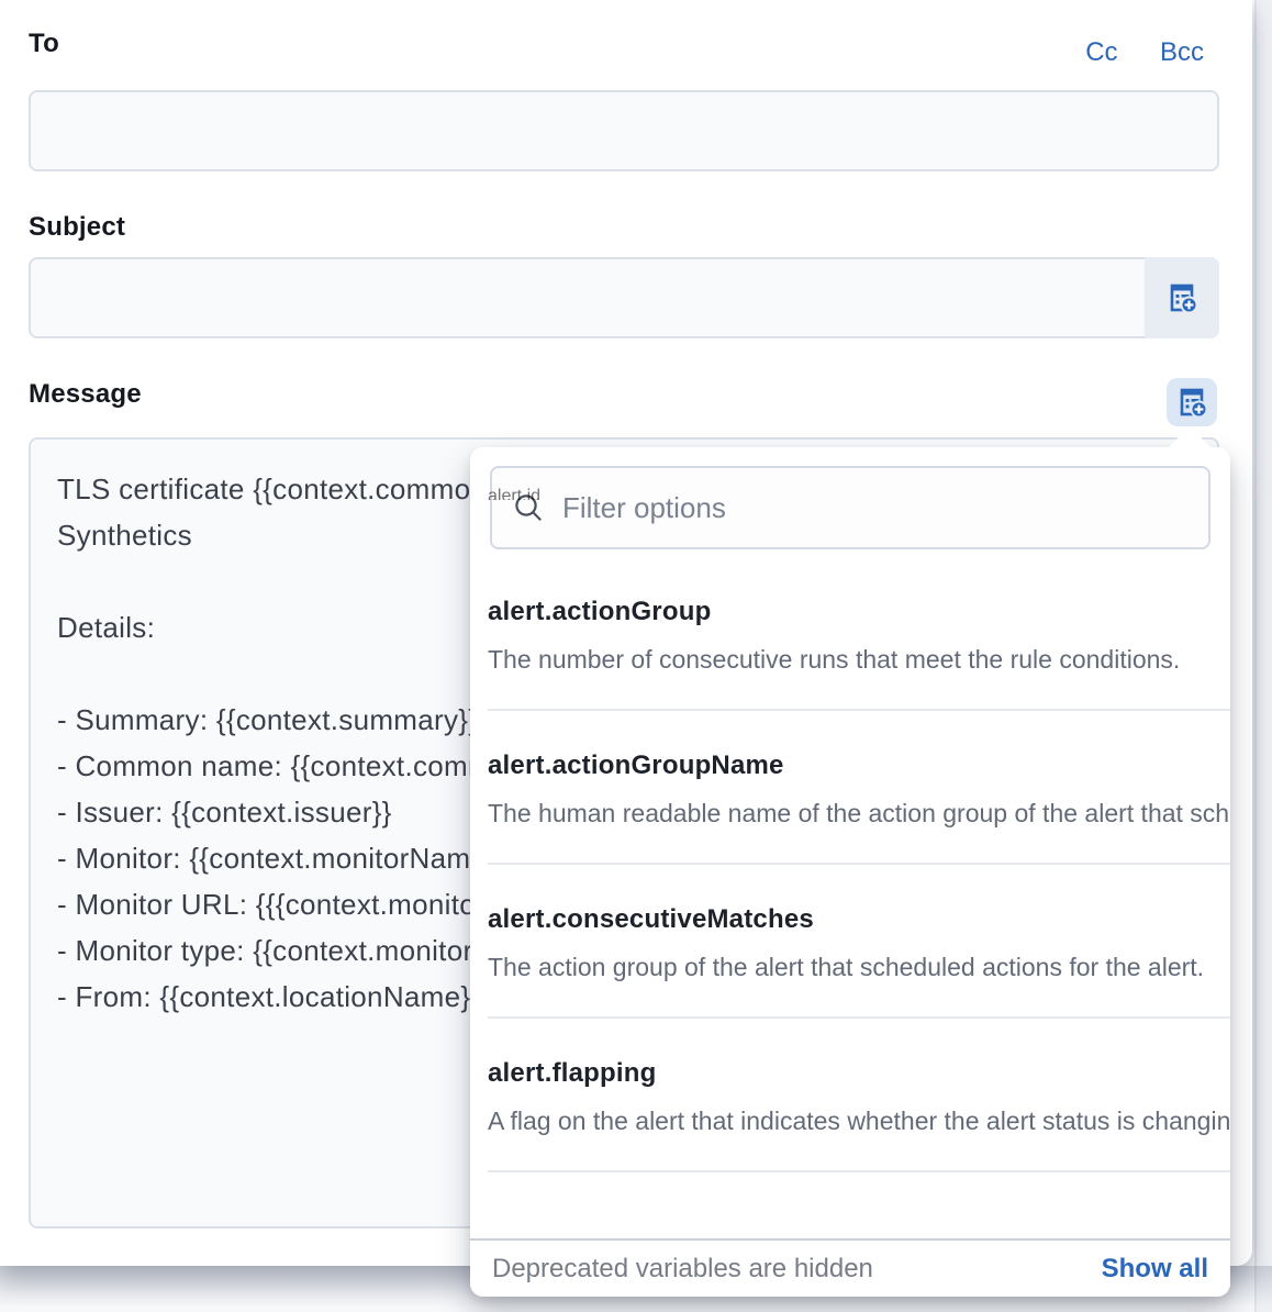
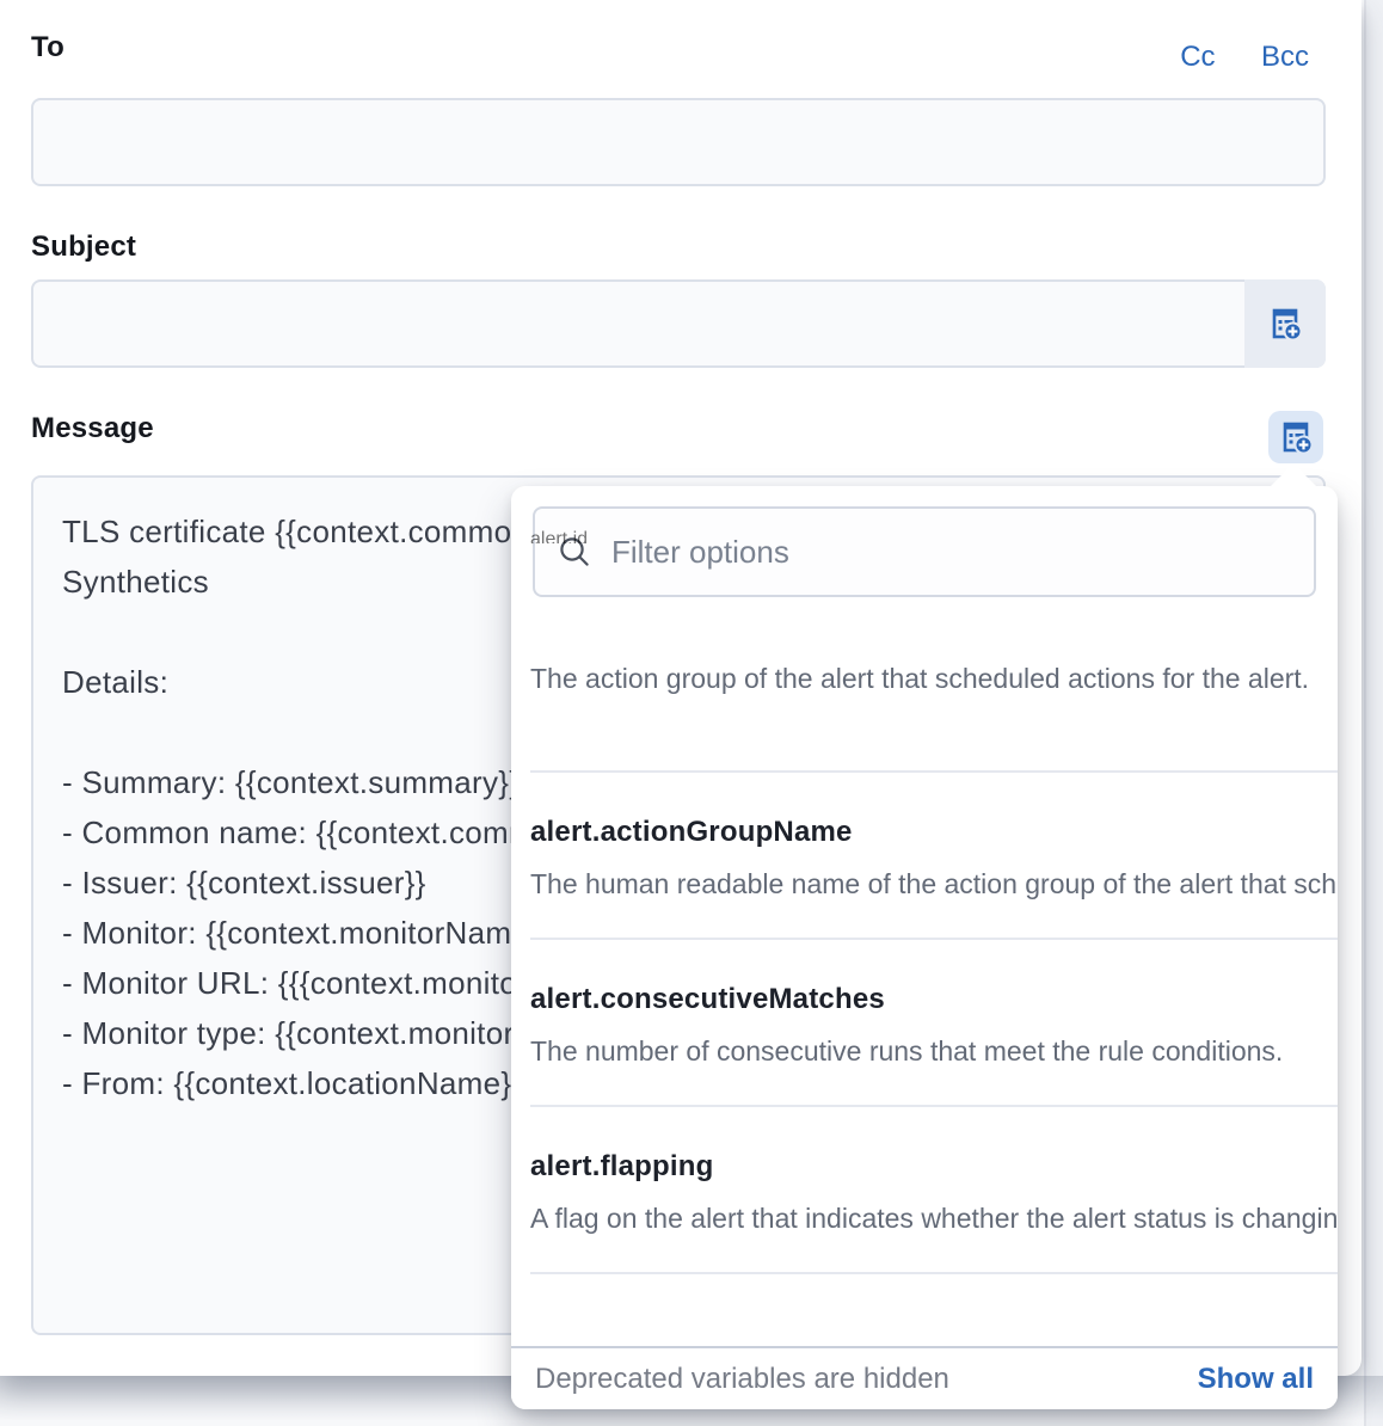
  To
  Cc Bcc
  Subject
  Message
  Synthetics
  Details:
  - Summary: {{context.summary}
  - Common name: {{context.com
  - Issuer: {{context.issuer}}
  - Monitor: {{context.monitorNam
  - Monitor URL: {{{context.monito
  - Monitor type: {{context.monitor
  - From: {{context.locationName}
  Filter options
- alert.actionGroup
- The number of consecutive runs that meet the rule conditions.
+ The action group of the alert that scheduled actions for the alert.
  alert.actionGroupName
  The human readable name of the action group of the alert that sch
  alert.consecutiveMatches
- The action group of the alert that scheduled actions for the alert.
+ The number of consecutive runs that meet the rule conditions.
  alert.flapping
  A flag on the alert that indicates whether the alert status is changin
  alert.id
  Deprecated variables are hidden
  Show all
